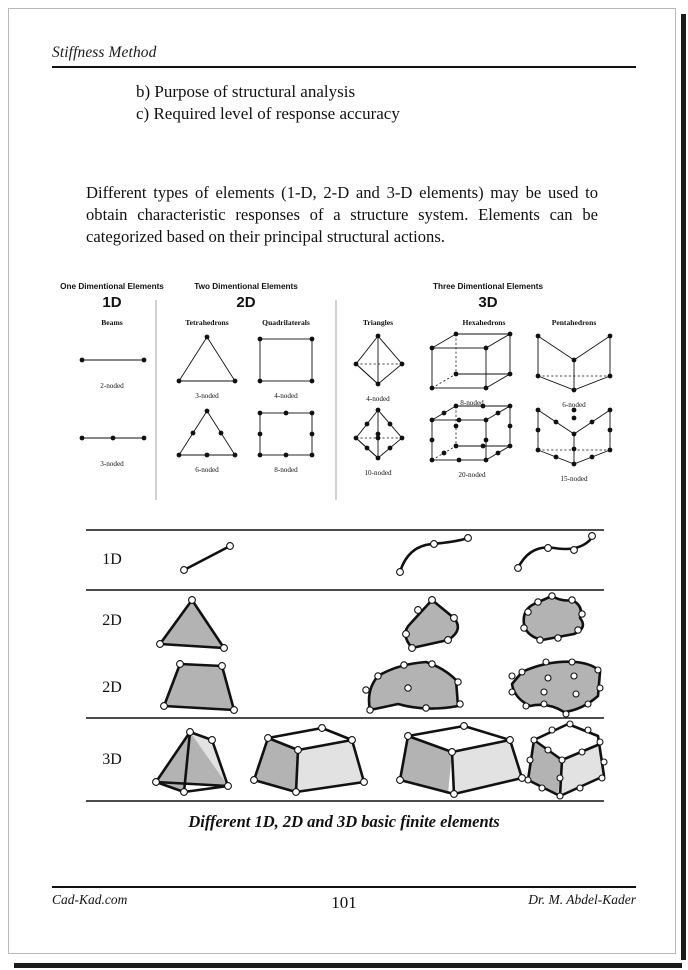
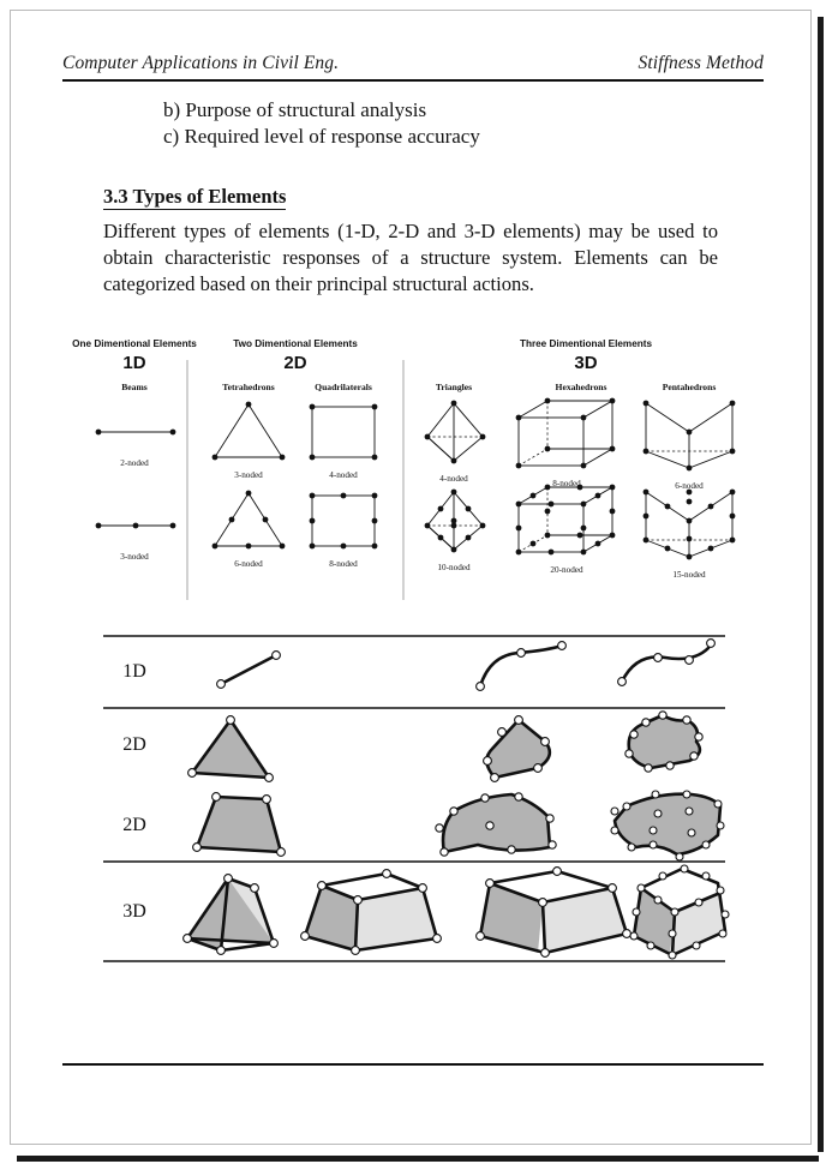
+ Computer Applications in Civil Eng.
  Stiffness Method
  b) Purpose of structural analysis
  c) Required level of response accuracy
+ 3.3 Types of Elements
  Different types of elements (1-D, 2-D and 3-D elements) may be used to obtain characteristic responses of a structure system. Elements can be categorized based on their principal structural actions.
  One Dimentional Elements
  1D
  Two Dimentional Elements
  2D
  Three Dimentional Elements
  3D
  Beams
  Tetrahedrons
  Quadrilaterals
  Triangles
  Hexahedrons
  Pentahedrons
  2-noded
  3-noded
  3-noded
  6-noded
  4-noded
  8-noded
  4-noded
  10-noded
  8-noded
  20-noded
  6-noded
  15-noded
  1D
  2D
  2D
  3D
- Different 1D, 2D and 3D basic finite elements
- Cad-Kad.com
- Dr. M. Abdel-Kader
- 101
